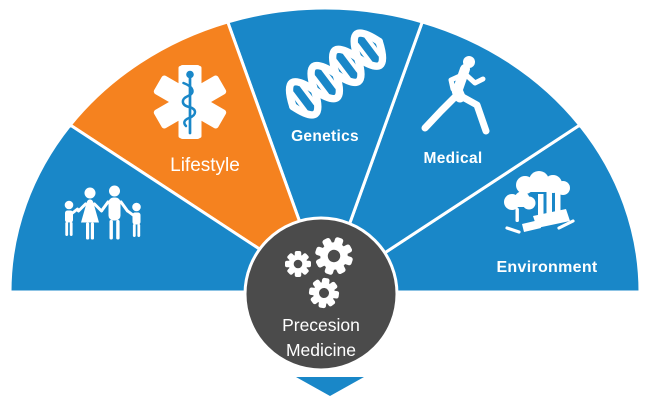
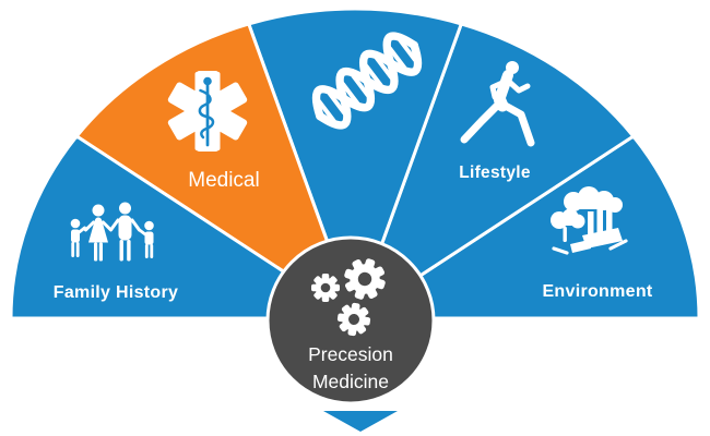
+ Family History
- Lifestyle
+ Medical
- Genetics
- Medical
+ Lifestyle
  Environment
  Precesion
  Medicine
